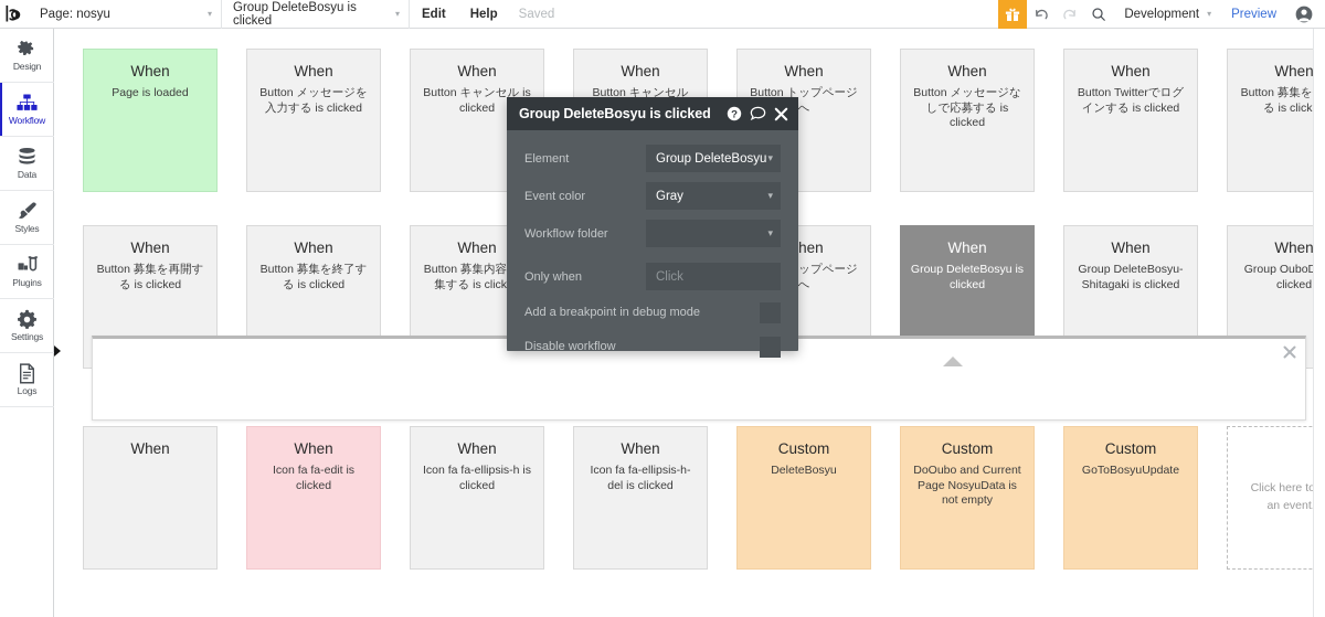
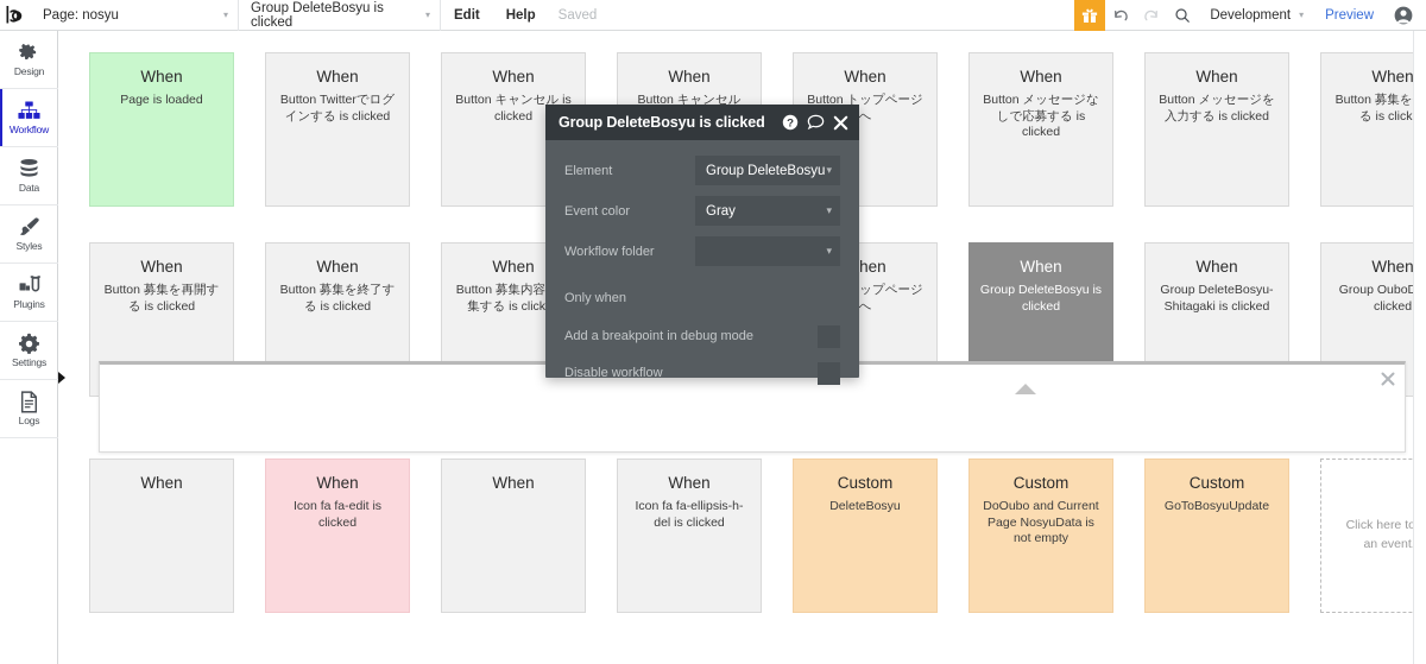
  Page: nosyu
  ▾
  Group DeleteBosyu is clicked
  ▾
  Edit
  Help
  Saved
  Development
  ▾
  Preview
  Design
  Workflow
  Data
  Styles
  Plugins
  Settings
  Logs
  When
  Page is loaded
  When
- Button メッセージを入力する is clicked
+ Button Twitterでログインする is clicked
  When
  Button キャンセル is clicked
  When
  Button キャンセル
  When
  Button トップページへ
  When
  Button メッセージなしで応募する is clicked
  When
- Button Twitterでログインする is clicked
+ Button メッセージを入力する is clicked
  When
  Button 募集をる is click
  When
  Button 募集を再開する is clicked
  When
  Button 募集を終了する is clicked
  When
  Button 募集内容集する is click
  hen
  When
  Group DeleteBosyu is clicked
  When
  Group DeleteBosyu-Shitagaki is clicked
  When
  Group Oubo clicked
  When
  When
  Icon fa fa-edit is clicked
  When
- Icon fa fa-ellipsis-h is clicked
  When
  Icon fa fa-ellipsis-h-del is clicked
  Custom
  DeleteBosyu
  Custom
  DoOubo and Current Page NosyuData is not empty
  Custom
  GoToBosyuUpdate
  Click here t an event
  Group DeleteBosyu is clicked
  ?
  Element
  Group DeleteBosyu
  ▾
  Event color
  Gray
  ▾
  Workflow folder
  ▾
  Only when
- Click
  Add a breakpoint in debug mode
  Disable workflow
